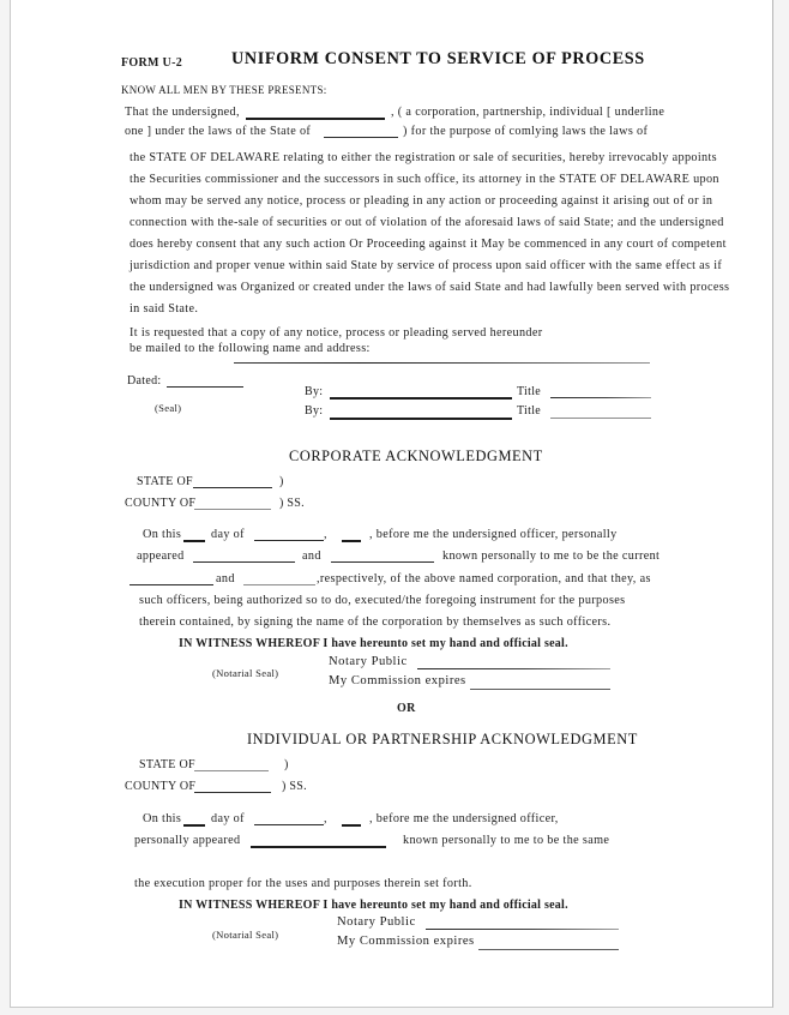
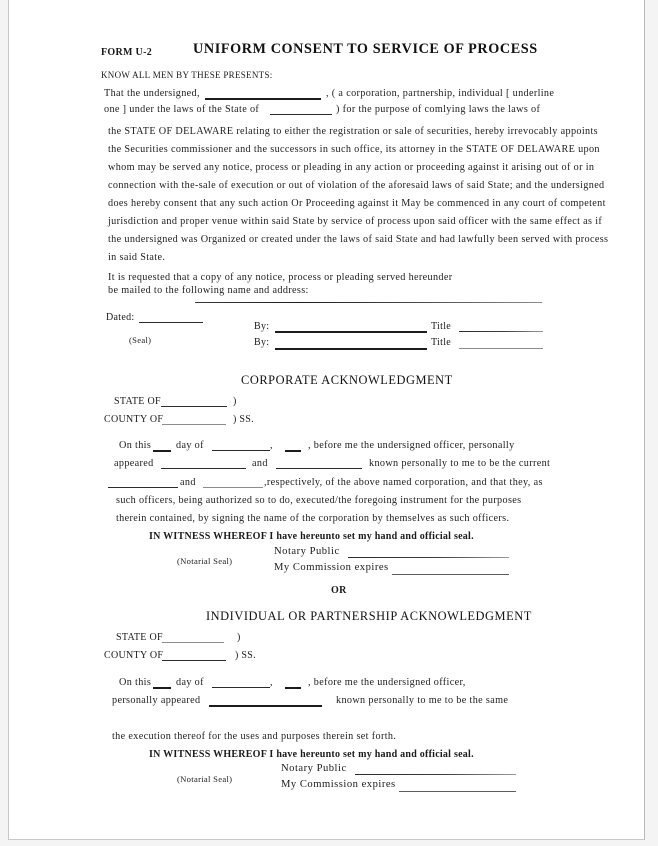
  FORM U-2
  UNIFORM CONSENT TO SERVICE OF PROCESS
  KNOW ALL MEN BY THESE PRESENTS:
  That the undersigned,
  , ( a corporation, partnership, individual [ underline
  one ] under the laws of the State of
  ) for the purpose of comlying laws the laws of
  the STATE OF DELAWARE relating to either the registration or sale of securities, hereby irrevocably appoints
  the Securities commissioner and the successors in such office, its attorney in the STATE OF DELAWARE upon
  whom may be served any notice, process or pleading in any action or proceeding against it arising out of or in
- connection with the-sale of securities or out of violation of the aforesaid laws of said State; and the undersigned
+ connection with the-sale of execution or out of violation of the aforesaid laws of said State; and the undersigned
  does hereby consent that any such action Or Proceeding against it May be commenced in any court of competent
  jurisdiction and proper venue within said State by service of process upon said officer with the same effect as if
  the undersigned was Organized or created under the laws of said State and had lawfully been served with process
  in said State.
  It is requested that a copy of any notice, process or pleading served hereunder
  be mailed to the following name and address:
  Dated:
  (Seal)
  By:
  Title
  By:
  Title
  CORPORATE ACKNOWLEDGMENT
  STATE OF
  )
  COUNTY OF
  ) SS.
  On this
  day of
  ,
  , before me the undersigned officer, personally
  appeared
  and
  known personally to me to be the current
  and
  ,respectively, of the above named corporation, and that they, as
  such officers, being authorized so to do, executed/the foregoing instrument for the purposes
  therein contained, by signing the name of the corporation by themselves as such officers.
  IN WITNESS WHEREOF I have hereunto set my hand and official seal.
  (Notarial Seal)
  Notary Public
  My Commission expires
  OR
  INDIVIDUAL OR PARTNERSHIP ACKNOWLEDGMENT
  STATE OF
  )
  COUNTY OF
  ) SS.
  On this
  day of
  ,
  , before me the undersigned officer,
  personally appeared
  known personally to me to be the same
- the execution proper for the uses and purposes therein set forth.
+ the execution thereof for the uses and purposes therein set forth.
  IN WITNESS WHEREOF I have hereunto set my hand and official seal.
  (Notarial Seal)
  Notary Public
  My Commission expires
